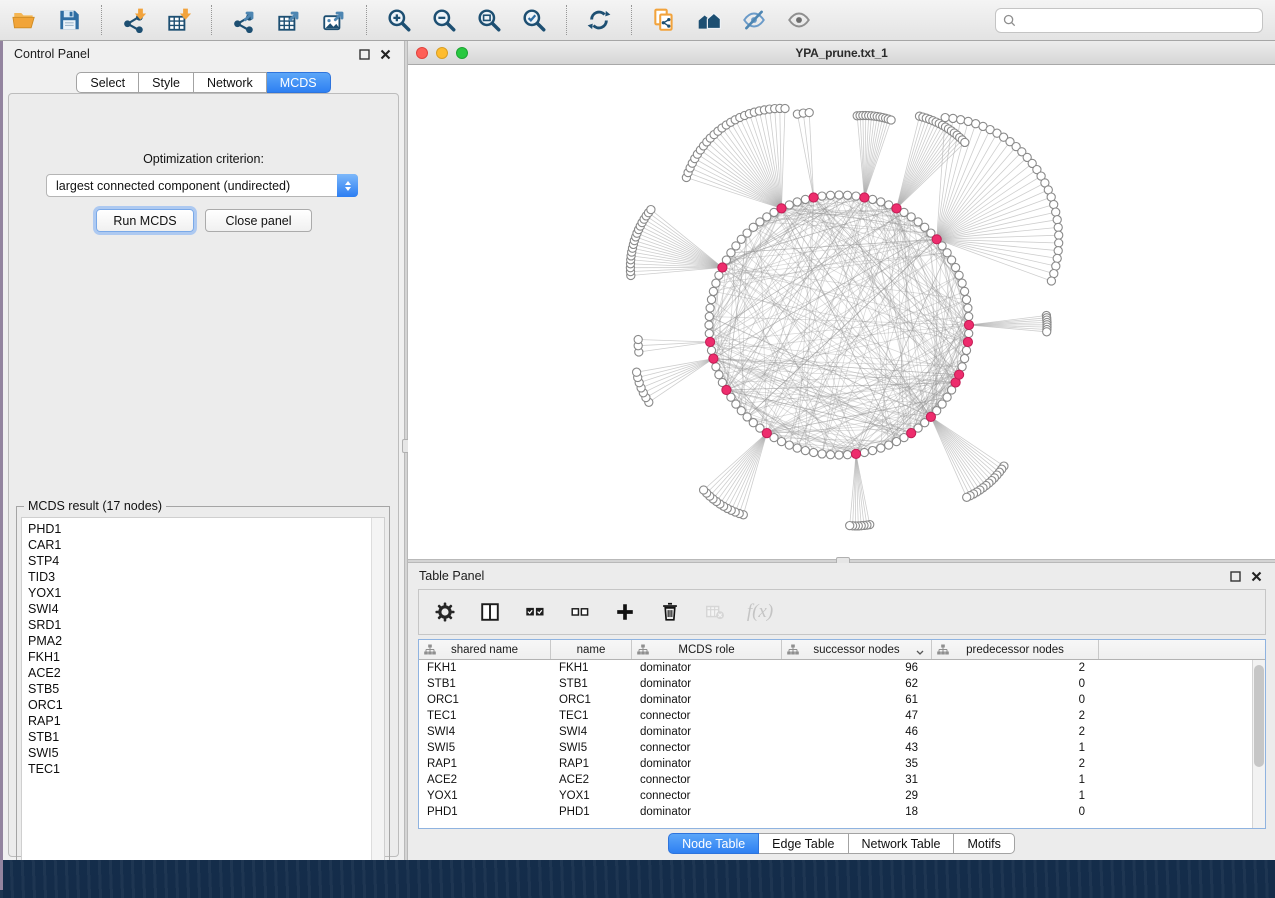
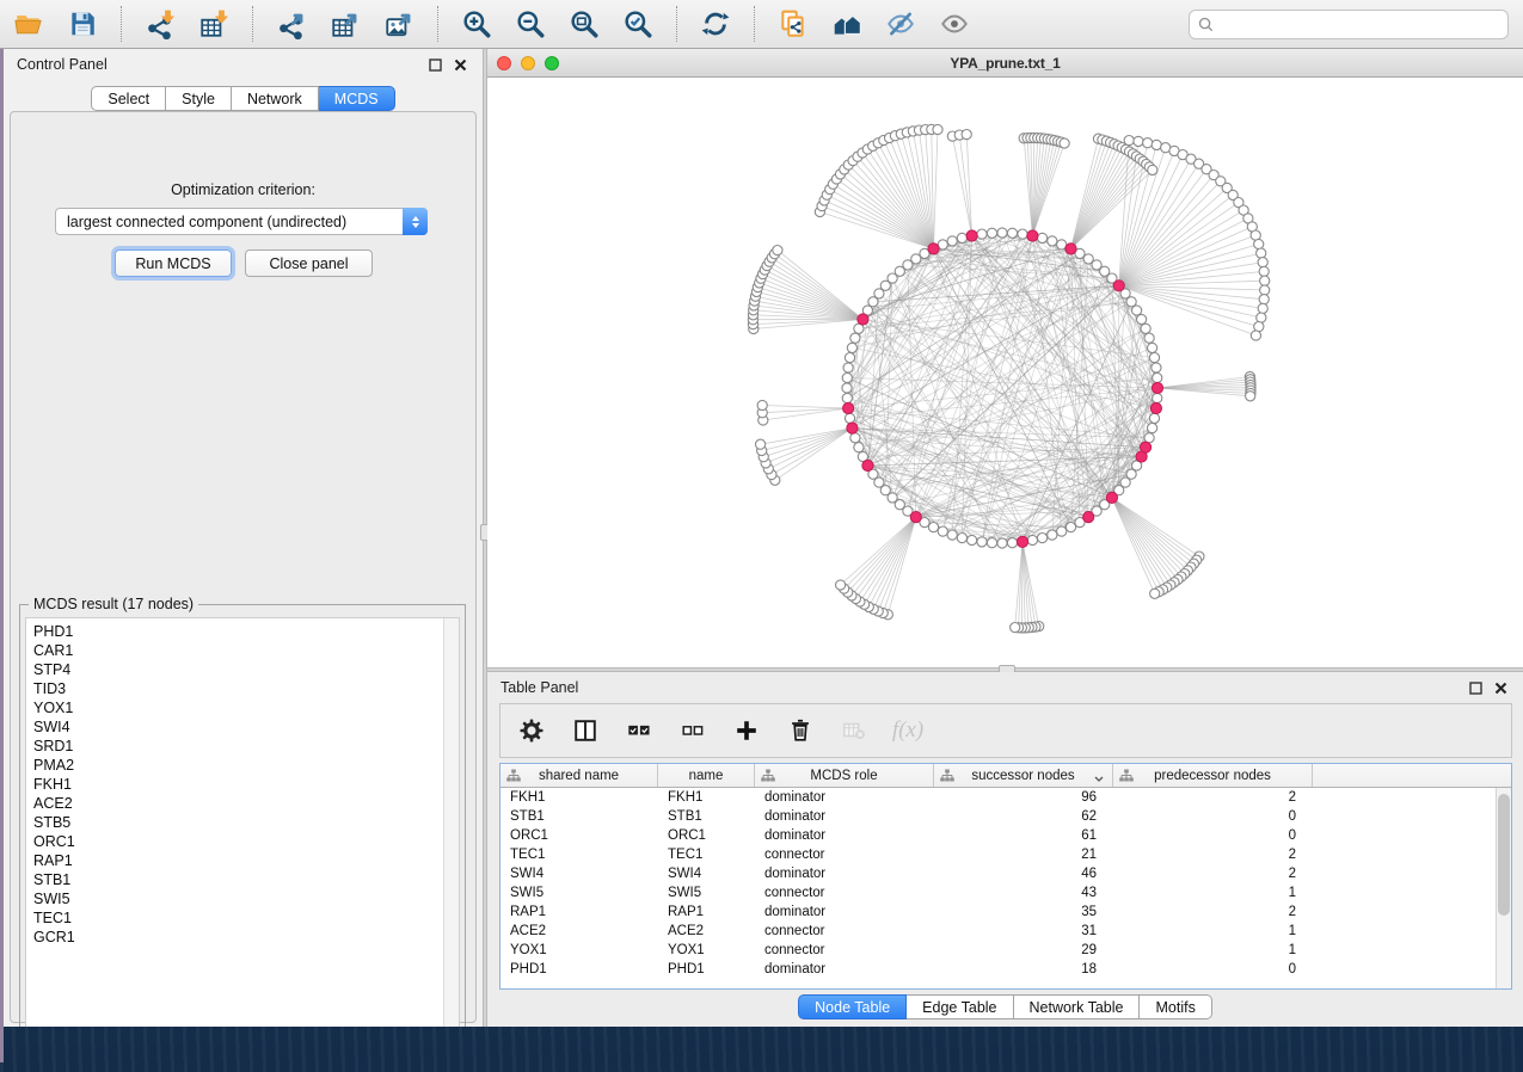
  Control Panel
  Select
  Style
  Network
  MCDS
  Optimization criterion:
  largest connected component (undirected)
  Run MCDS
  Close panel
  MCDS result (17 nodes)
  PHD1
  CAR1
  STP4
  TID3
  YOX1
  SWI4
  SRD1
  PMA2
  FKH1
  ACE2
  STB5
  ORC1
  RAP1
  STB1
  SWI5
  TEC1
+ GCR1
  YPA_prune.txt_1
  Table Panel
  f(x)
  shared name
  name
  MCDS role
  successor nodes
  predecessor nodes
  FKH1
  FKH1
  dominator
  96
  2
  STB1
  STB1
  dominator
  62
  0
  ORC1
  ORC1
  dominator
  61
  0
  TEC1
  TEC1
  connector
- 47
+ 21
  2
  SWI4
  SWI4
  dominator
  46
  2
  SWI5
  SWI5
  connector
  43
  1
  RAP1
  RAP1
  dominator
  35
  2
  ACE2
  ACE2
  connector
  31
  1
  YOX1
  YOX1
  connector
  29
  1
  PHD1
  PHD1
  dominator
  18
  0
  Node Table
  Edge Table
  Network Table
  Motifs
